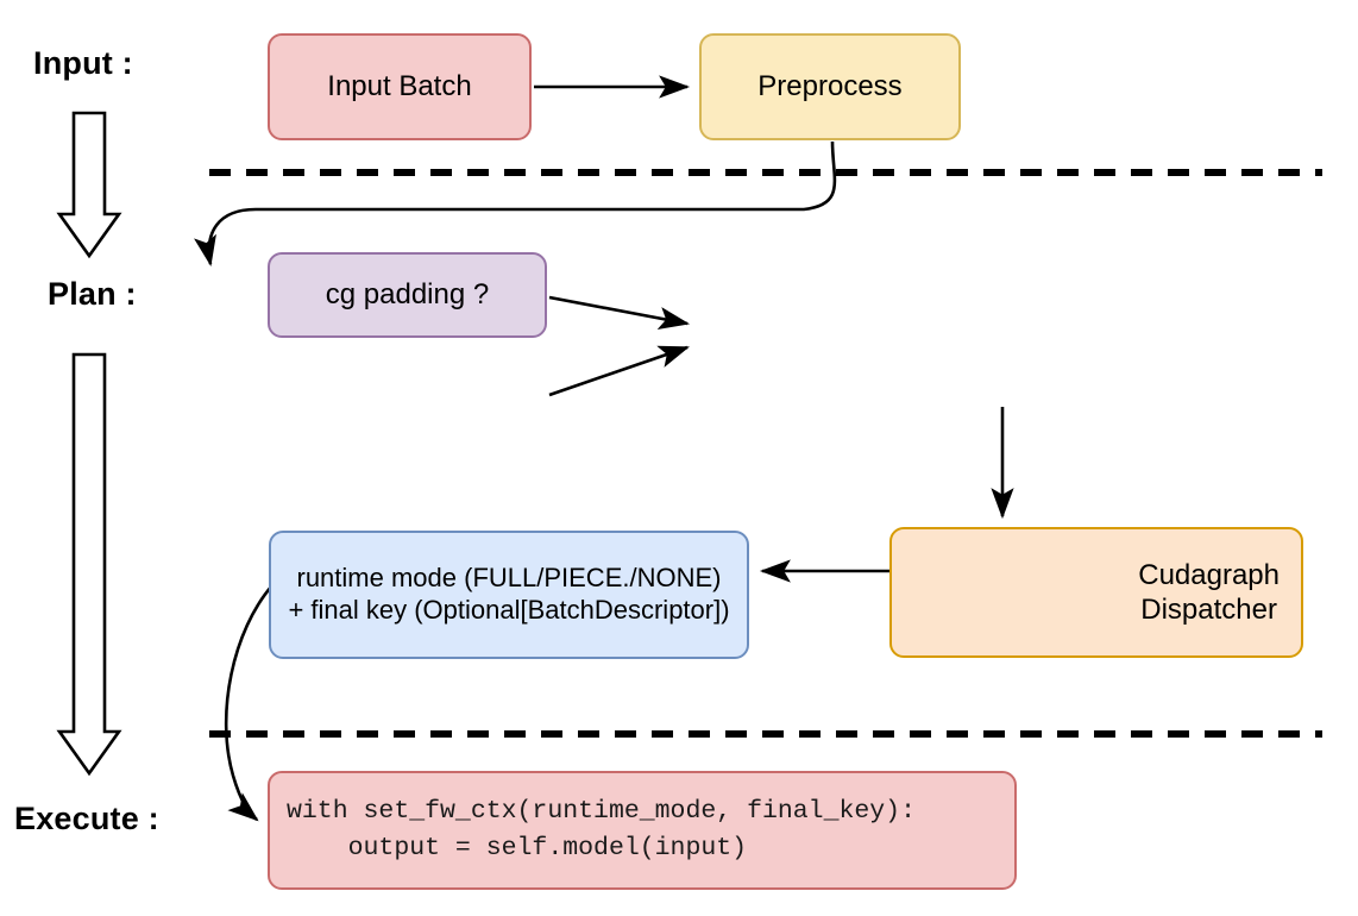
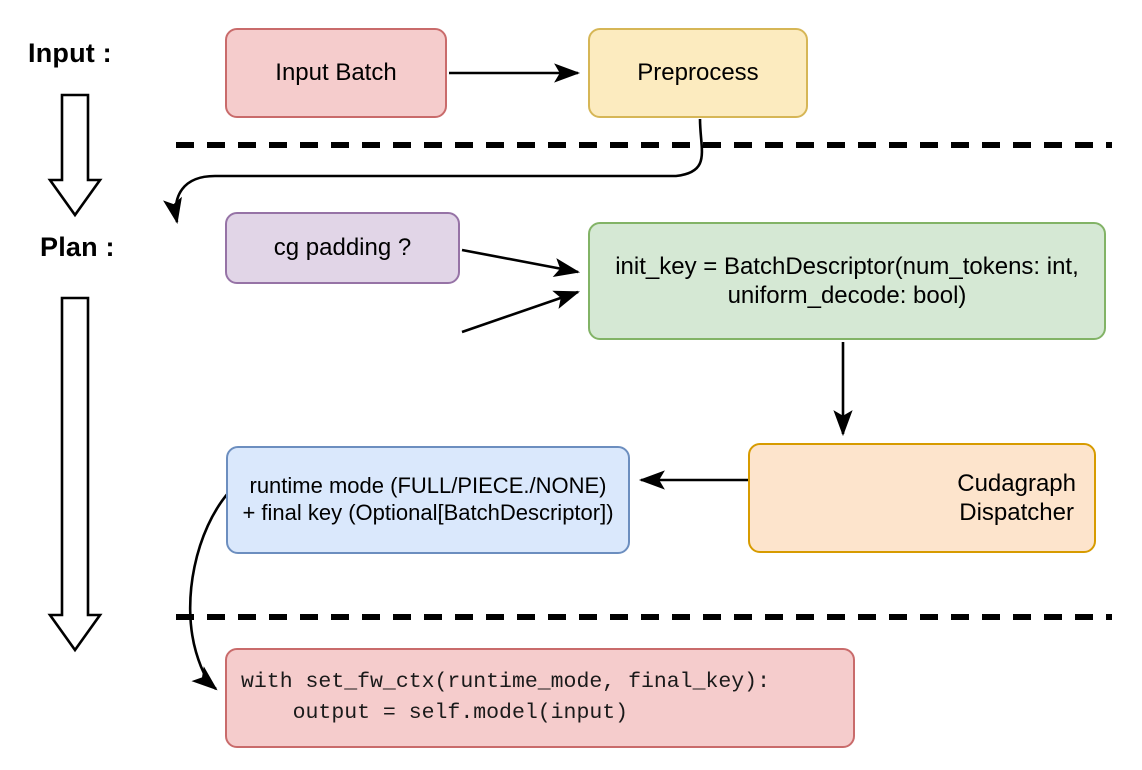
  Input :
  Plan :
- Execute :
  Input Batch
  Preprocess
  cg padding ?
+ init_key = BatchDescriptor(num_tokens: int,
+ uniform_decode: bool)
  Cudagraph
  Dispatcher
  runtime mode (FULL/PIECE./NONE)
  + final key (Optional[BatchDescriptor])
  with set_fw_ctx(runtime_mode, final_key):
  output = self.model(input)
